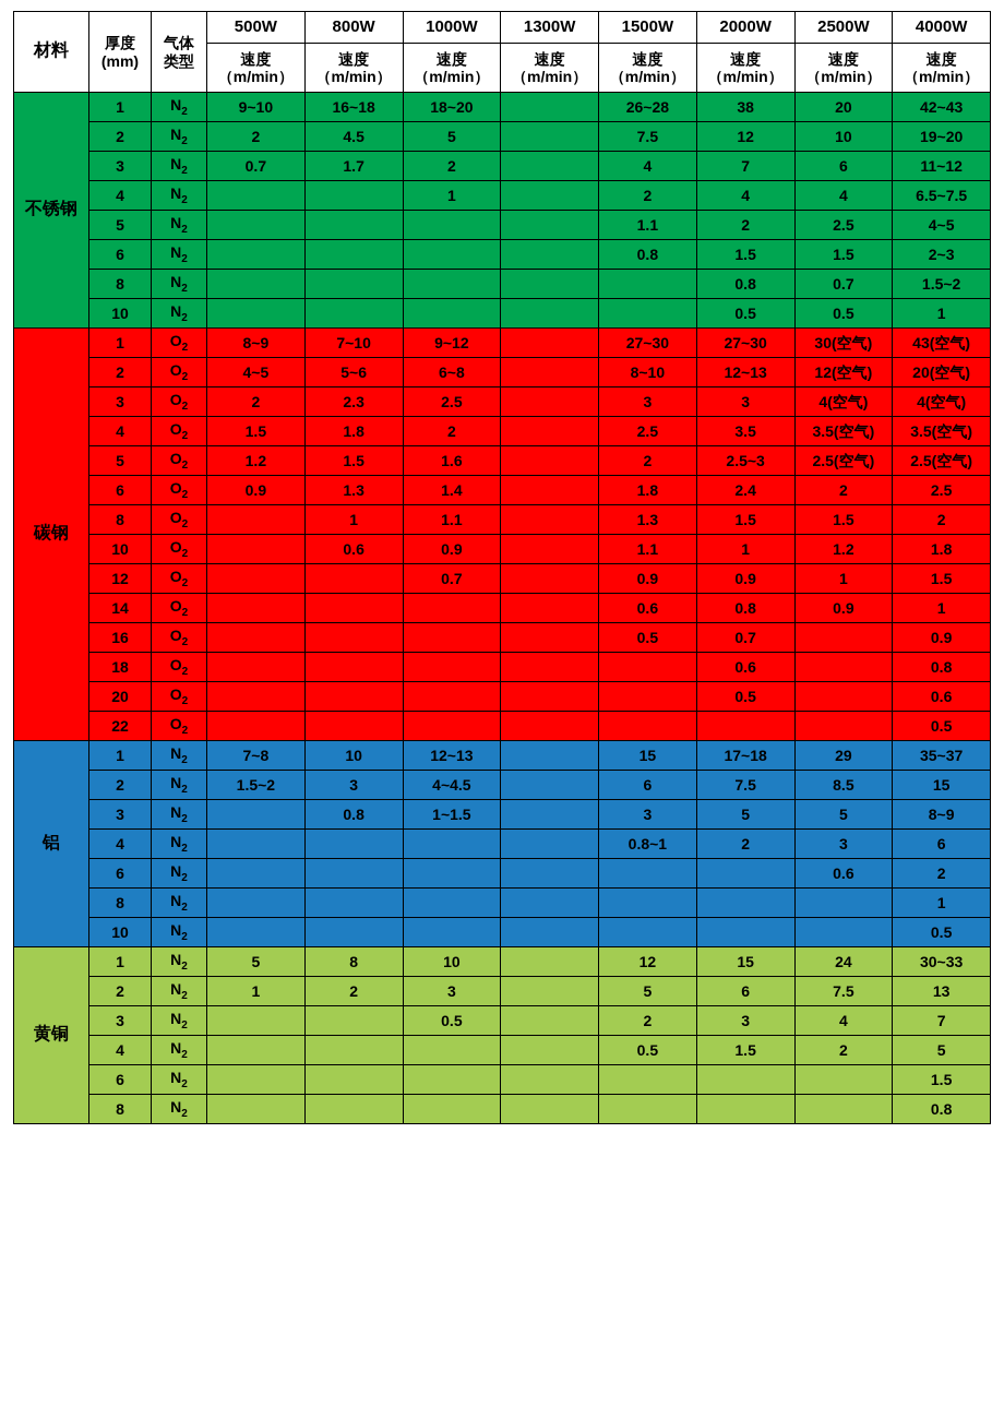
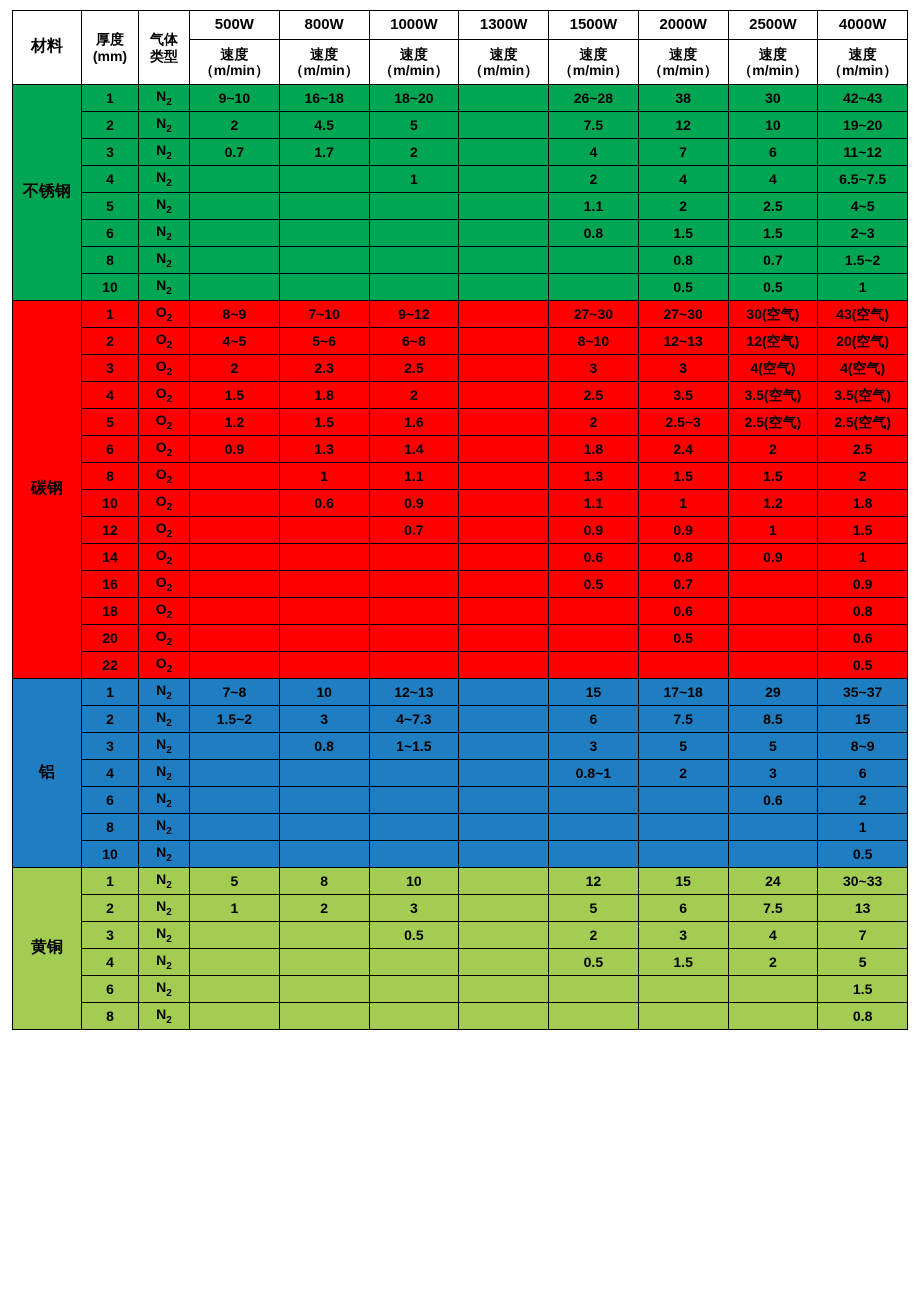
  材料	厚度 (mm)	气体 类型	500W	800W	1000W	1300W	1500W	2000W	2500W	4000W
  速度 （m/min）	速度 （m/min）	速度 （m/min）	速度 （m/min）	速度 （m/min）	速度 （m/min）	速度 （m/min）	速度 （m/min）
- 不锈钢	1	N2	9~10	16~18	18~20		26~28	38	20	42~43
+ 不锈钢	1	N2	9~10	16~18	18~20		26~28	38	30	42~43
  2	N2	2	4.5	5		7.5	12	10	19~20
  3	N2	0.7	1.7	2		4	7	6	11~12
  4	N2			1		2	4	4	6.5~7.5
  5	N2					1.1	2	2.5	4~5
  6	N2					0.8	1.5	1.5	2~3
  8	N2						0.8	0.7	1.5~2
  10	N2						0.5	0.5	1
  碳钢	1	O2	8~9	7~10	9~12		27~30	27~30	30(空气)	43(空气)
  2	O2	4~5	5~6	6~8		8~10	12~13	12(空气)	20(空气)
  3	O2	2	2.3	2.5		3	3	4(空气)	4(空气)
  4	O2	1.5	1.8	2		2.5	3.5	3.5(空气)	3.5(空气)
  5	O2	1.2	1.5	1.6		2	2.5~3	2.5(空气)	2.5(空气)
  6	O2	0.9	1.3	1.4		1.8	2.4	2	2.5
  8	O2		1	1.1		1.3	1.5	1.5	2
  10	O2		0.6	0.9		1.1	1	1.2	1.8
  12	O2			0.7		0.9	0.9	1	1.5
  14	O2					0.6	0.8	0.9	1
  16	O2					0.5	0.7		0.9
  18	O2						0.6		0.8
  20	O2						0.5		0.6
  22	O2								0.5
  铝	1	N2	7~8	10	12~13		15	17~18	29	35~37
- 2	N2	1.5~2	3	4~4.5		6	7.5	8.5	15
+ 2	N2	1.5~2	3	4~7.3		6	7.5	8.5	15
  3	N2		0.8	1~1.5		3	5	5	8~9
  4	N2					0.8~1	2	3	6
  6	N2							0.6	2
  8	N2								1
  10	N2								0.5
  黄铜	1	N2	5	8	10		12	15	24	30~33
  2	N2	1	2	3		5	6	7.5	13
  3	N2			0.5		2	3	4	7
  4	N2					0.5	1.5	2	5
  6	N2								1.5
  8	N2								0.8
